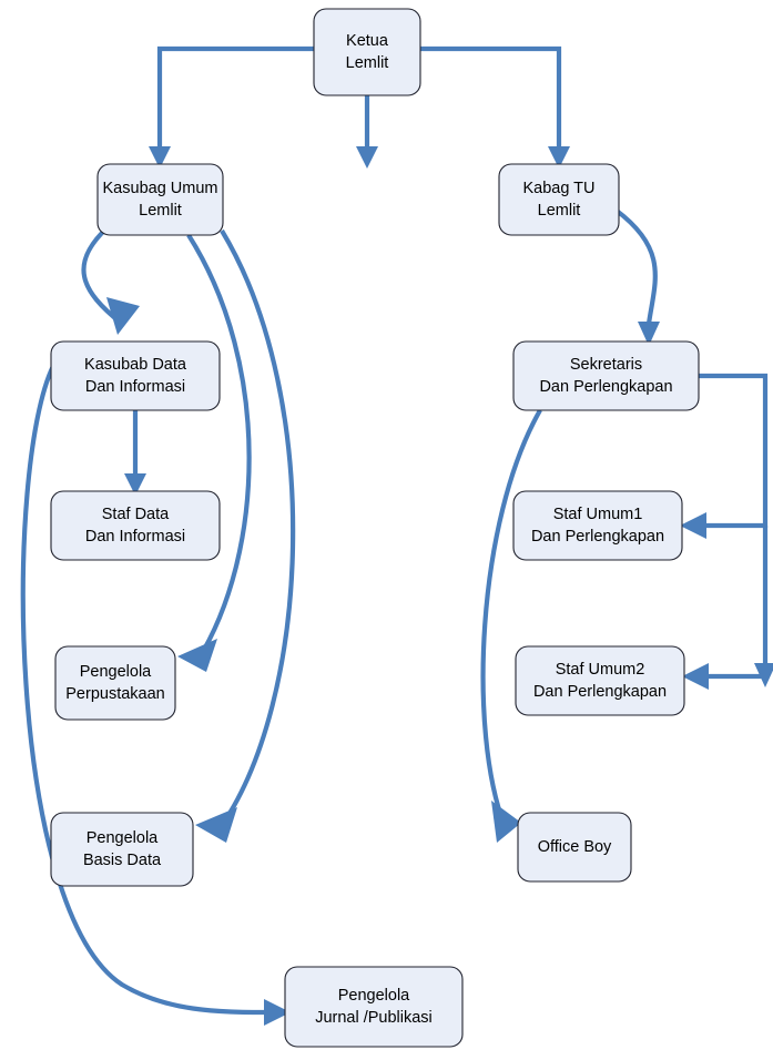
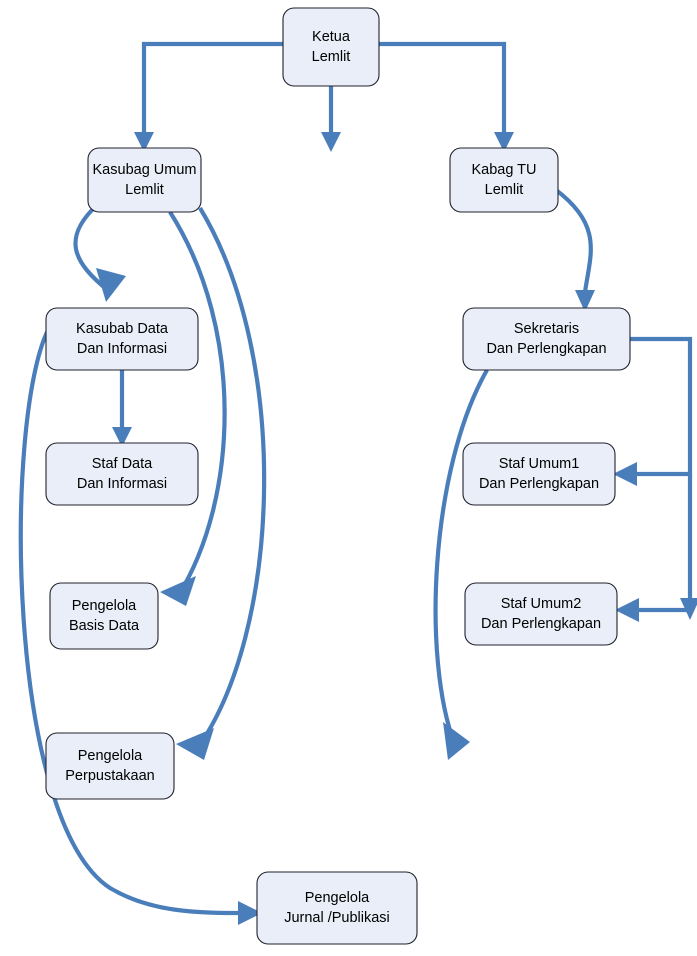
  Ketua
  Lemlit
  Kasubag Umum
  Lemlit
  Kabag TU
  Lemlit
  Kasubab Data
  Dan Informasi
  Sekretaris
  Dan Perlengkapan
  Staf Data
  Dan Informasi
  Staf Umum1
  Dan Perlengkapan
  Pengelola
- Perpustakaan
+ Basis Data
  Staf Umum2
  Dan Perlengkapan
  Pengelola
- Basis Data
+ Perpustakaan
- Office Boy
  Pengelola
  Jurnal /Publikasi
